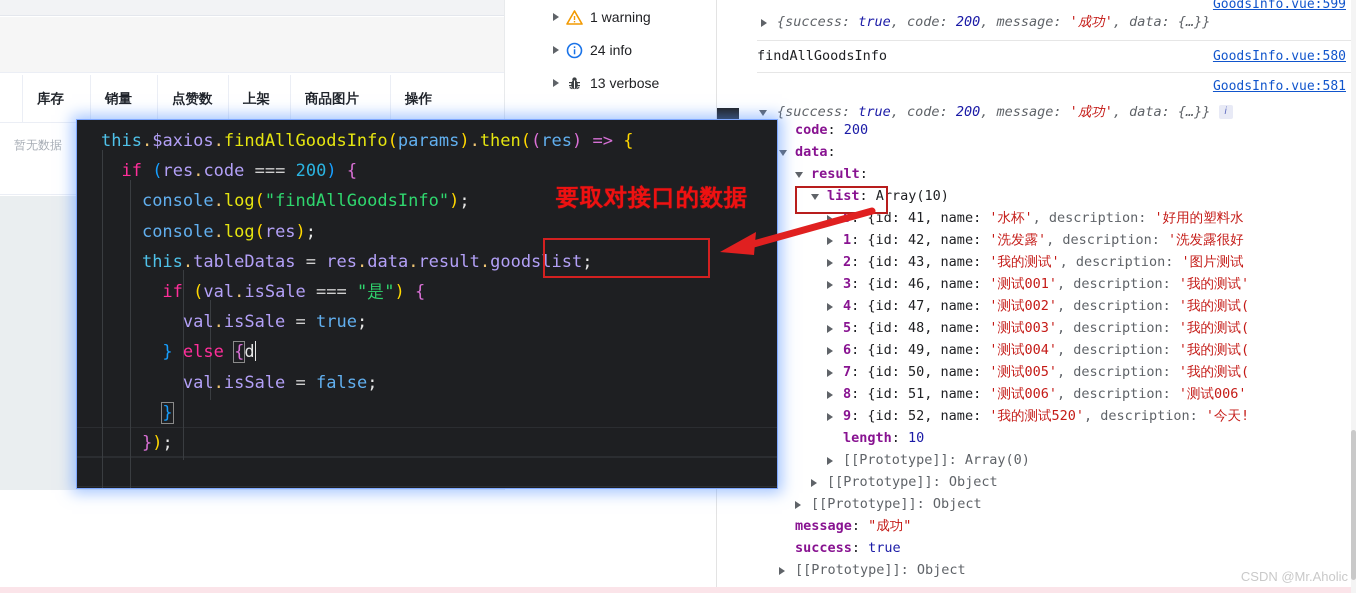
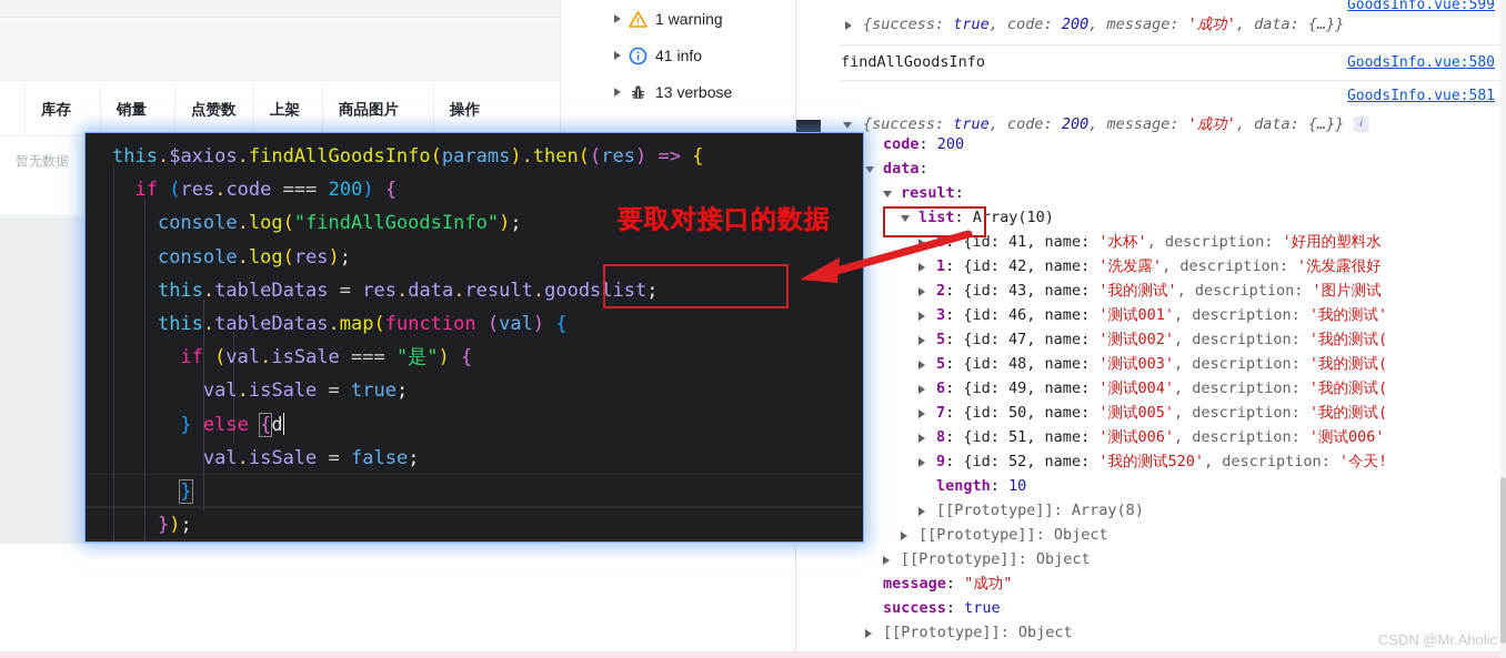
  库存
  销量
  点赞数
  上架
  商品图片
  操作
  暂无数据
  1 warning
- 24 info
+ 41 info
  13 verbose
  GoodsInfo.vue:599
  {success: true, code: 200, message: '成功', data: {…}}
  findAllGoodsInfo
  GoodsInfo.vue:580
  GoodsInfo.vue:581
  {success: true, code: 200, message: '成功', data: {…}} i
  code: 200
  data:
  result:
  list: Array(10)
  {id: 41, name: '水杯', description: '好用的塑料水
  1: {id: 42, name: '洗发露', description: '洗发露很好
  2: {id: 43, name: '我的测试', description: '图片测试
  3: {id: 46, name: '测试001', description: '我的测试'
- 4: {id: 47, name: '测试002', description: '我的测试(
+ 5: {id: 47, name: '测试002', description: '我的测试(
  5: {id: 48, name: '测试003', description: '我的测试(
  6: {id: 49, name: '测试004', description: '我的测试(
  7: {id: 50, name: '测试005', description: '我的测试(
  8: {id: 51, name: '测试006', description: '测试006'
  9: {id: 52, name: '我的测试520', description: '今天!
  length: 10
- [[Prototype]]: Array(0)
+ [[Prototype]]: Array(8)
  [[Prototype]]: Object
  [[Prototype]]: Object
  message: "成功"
  success: true
  [[Prototype]]: Object
  this.$axios.findAllGoodsInfo(params).then((res) => {
  if (res.code === 200) {
  console.log("findAllGoodsInfo");
  console.log(res);
  this.tableDatas = res.data.result.goodslist;
+ this.tableDatas.map(function (val) {
  if (val.isSale === "是") {
  val.isSale = true;
  } else {d
  val.isSale = false;
  }
  });
  要取对接口的数据
  CSDN @Mr.Aholic
